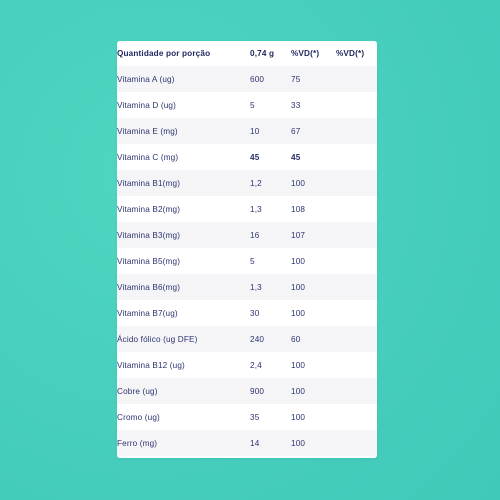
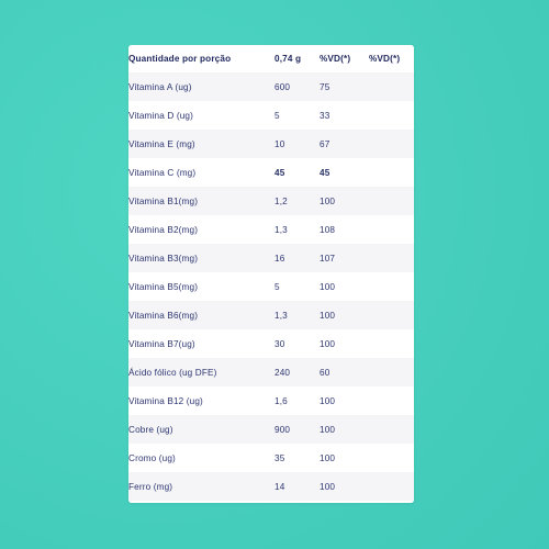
  Quantidade por porção	0,74 g	%VD(*)	%VD(*)
  Vitamina A (ug)	600	75
  Vitamina D (ug)	5	33
  Vitamina E (mg)	10	67
  Vitamina C (mg)	45	45
  Vitamina B1(mg)	1,2	100
  Vitamina B2(mg)	1,3	108
  Vitamina B3(mg)	16	107
  Vitamina B5(mg)	5	100
  Vitamina B6(mg)	1,3	100
  Vitamina B7(ug)	30	100
  Ácido fólico (ug DFE)	240	60
- Vitamina B12 (ug)	2,4	100
+ Vitamina B12 (ug)	1,6	100
  Cobre (ug)	900	100
  Cromo (ug)	35	100
  Ferro (mg)	14	100
